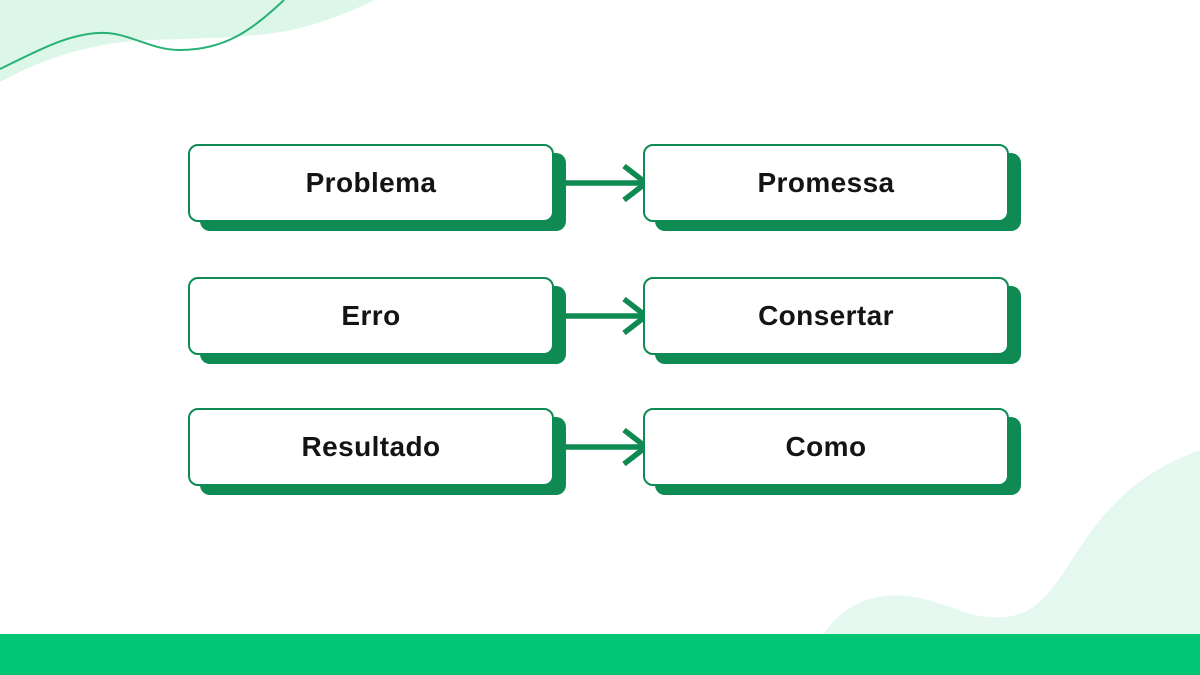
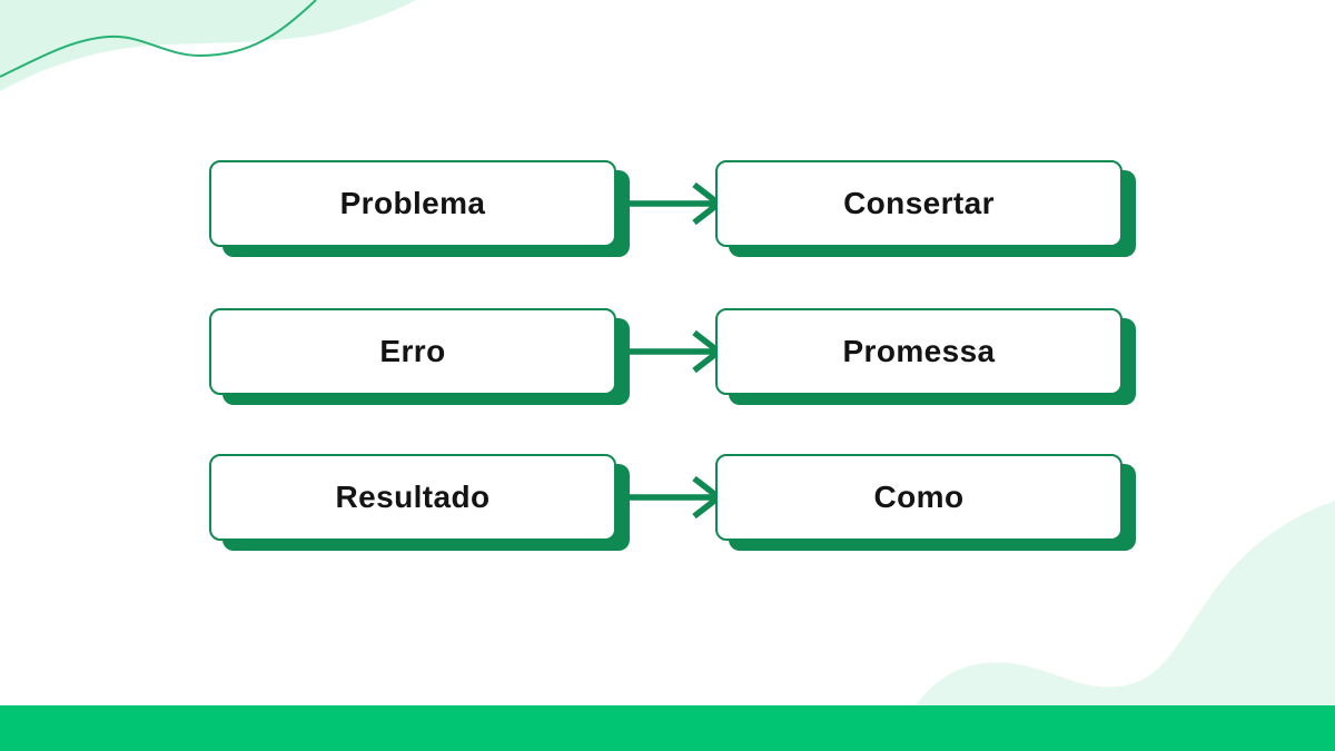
  Problema
- Promessa
+ Consertar
  Erro
- Consertar
+ Promessa
  Resultado
  Como
